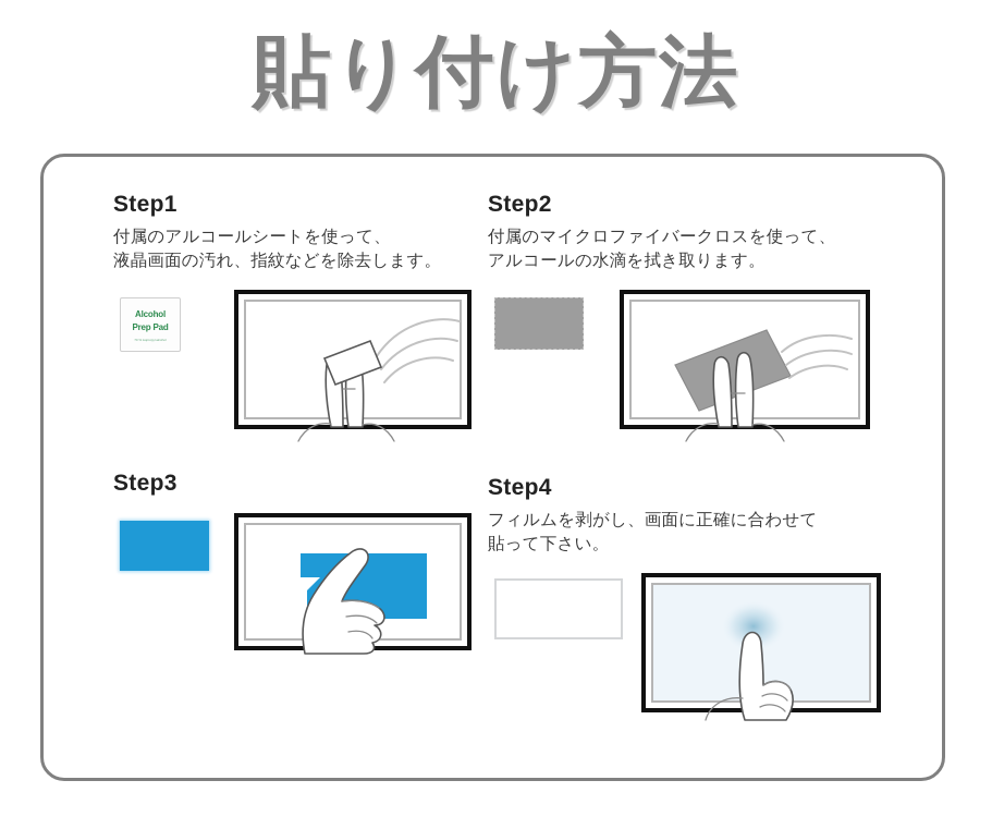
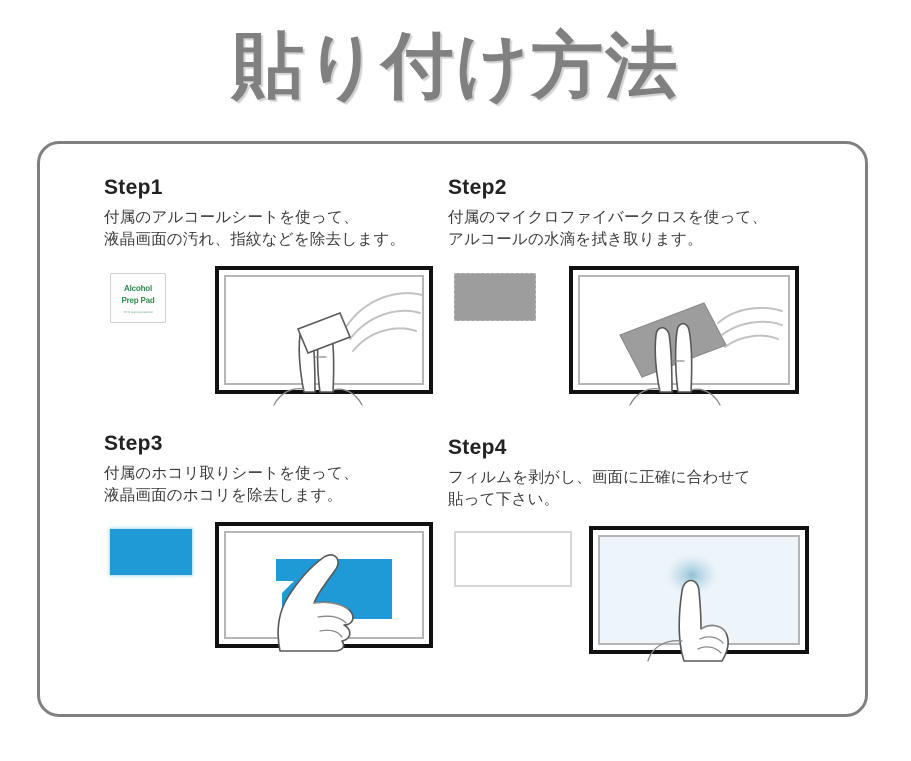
  貼り付け方法
  Step1
  付属のアルコールシートを使って、
  液晶画面の汚れ、指紋などを除去します。
  Alcohol
  Prep Pad
  Step2
  付属のマイクロファイバークロスを使って、
  アルコールの水滴を拭き取ります。
  Step3
+ 付属のホコリ取りシートを使って、
+ 液晶画面のホコリを除去します。
  Step4
  フィルムを剥がし、画面に正確に合わせて
  貼って下さい。
